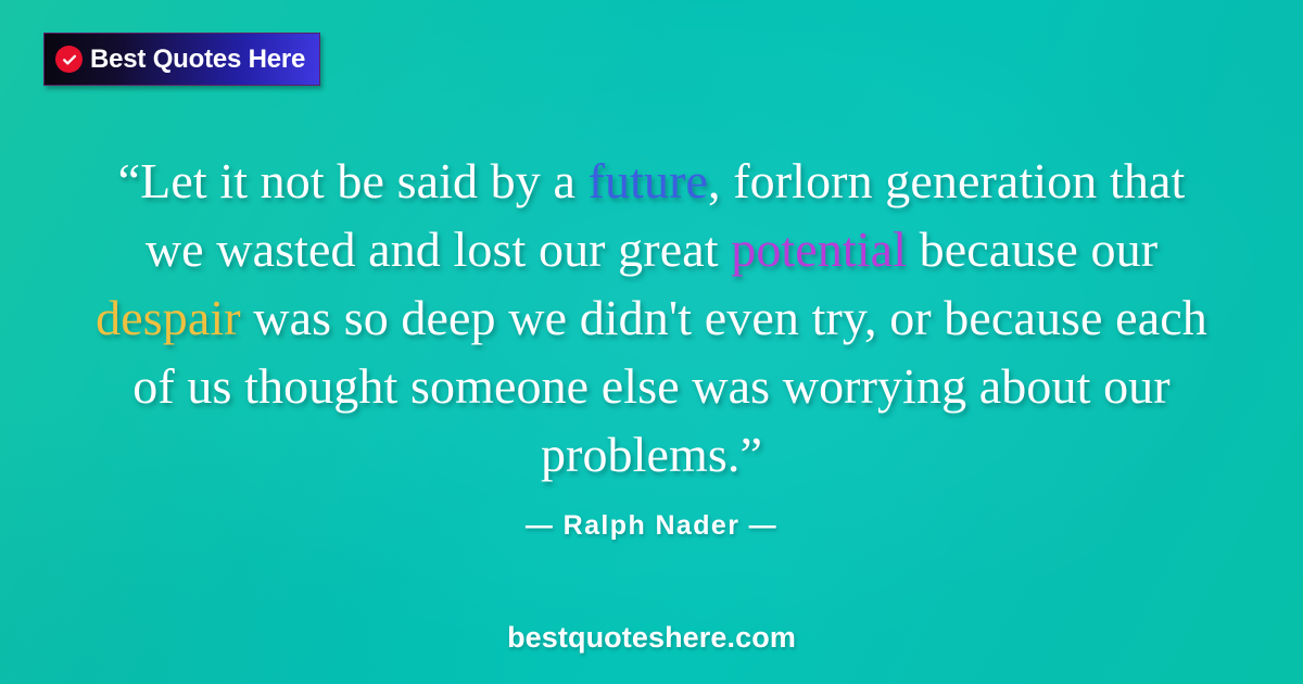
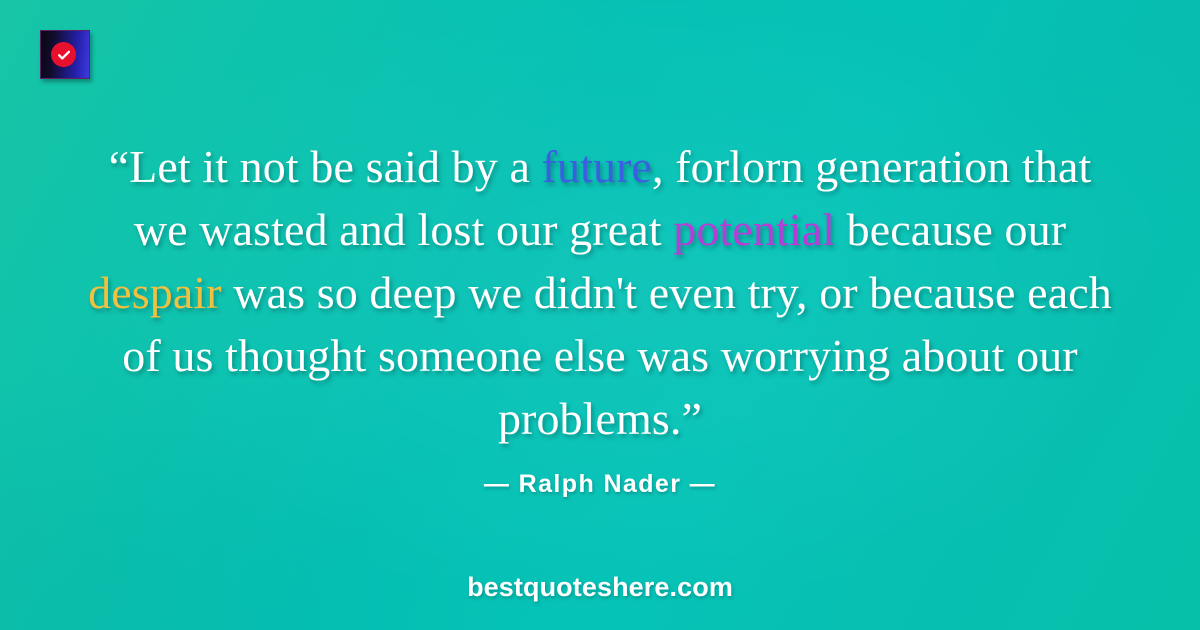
- Best Quotes Here
  “Let it not be said by a future, forlorn generation that we wasted and lost our great potential because our despair was so deep we didn't even try, or because each of us thought someone else was worrying about our problems.”
  — Ralph Nader —
  bestquoteshere.com
